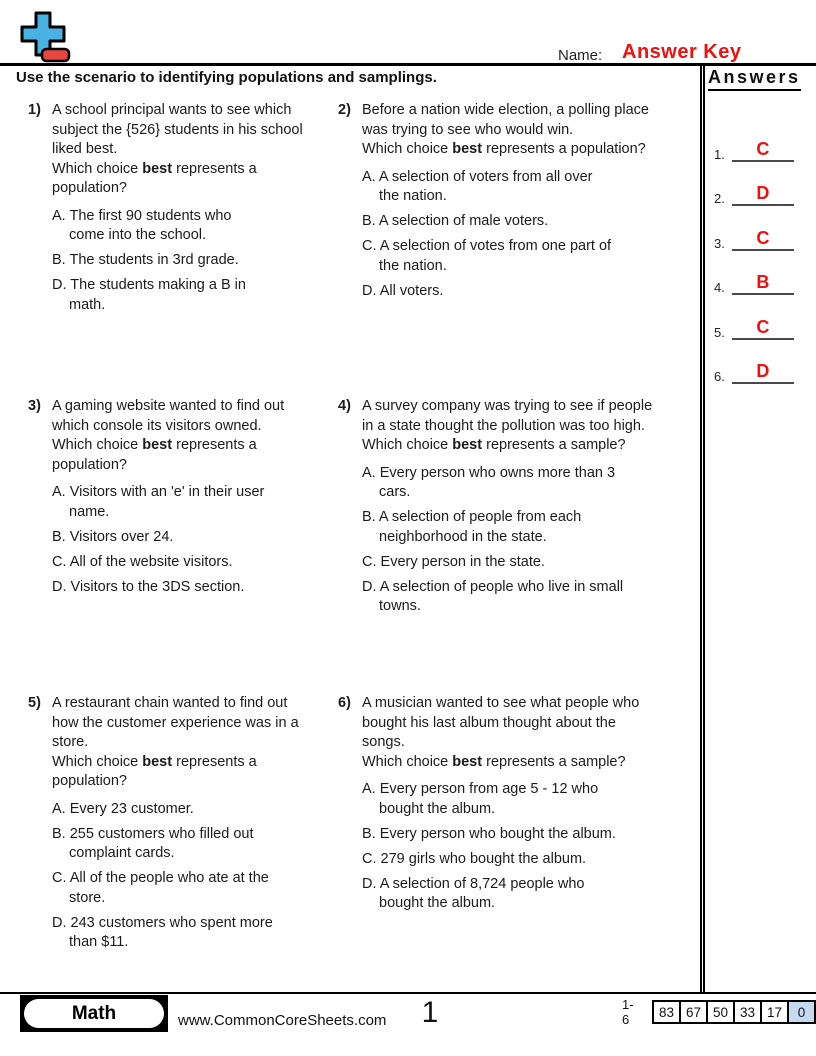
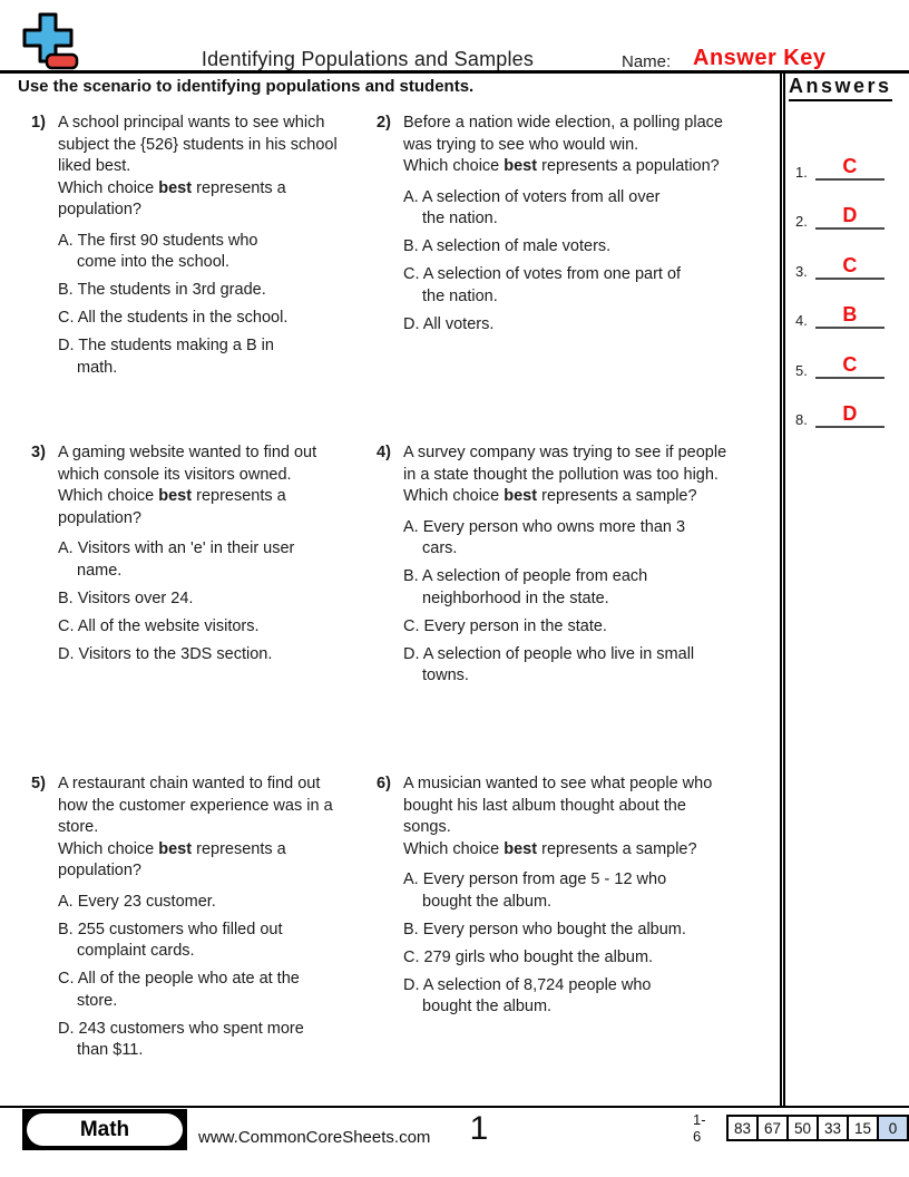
+ Identifying Populations and Samples
  Name:
  Answer Key
- Use the scenario to identifying populations and samplings.
+ Use the scenario to identifying populations and students.
  Answers
  1.
  C
  2.
  D
  3.
  C
  4.
  B
  5.
  C
- 6.
+ 8.
  D
  1)
  A school principal wants to see which
  subject the {526} students in his school
  liked best.
  Which choice best represents a
  population?
  A. The first 90 students who
  come into the school.
  B. The students in 3rd grade.
+ C. All the students in the school.
  D. The students making a B in
  math.
  2)
  Before a nation wide election, a polling place
  was trying to see who would win.
  Which choice best represents a population?
  A. A selection of voters from all over
  the nation.
  B. A selection of male voters.
  C. A selection of votes from one part of
  the nation.
  D. All voters.
  3)
  A gaming website wanted to find out
  which console its visitors owned.
  Which choice best represents a
  population?
  A. Visitors with an 'e' in their user
  name.
  B. Visitors over 24.
  C. All of the website visitors.
  D. Visitors to the 3DS section.
  4)
  A survey company was trying to see if people
  in a state thought the pollution was too high.
  Which choice best represents a sample?
  A. Every person who owns more than 3
  cars.
  B. A selection of people from each
  neighborhood in the state.
  C. Every person in the state.
  D. A selection of people who live in small
  towns.
  5)
  A restaurant chain wanted to find out
  how the customer experience was in a
  store.
  Which choice best represents a
  population?
  A. Every 23 customer.
  B. 255 customers who filled out
  complaint cards.
  C. All of the people who ate at the
  store.
  D. 243 customers who spent more
  than $11.
  6)
  A musician wanted to see what people who
  bought his last album thought about the
  songs.
  Which choice best represents a sample?
  A. Every person from age 5 - 12 who
  bought the album.
  B. Every person who bought the album.
  C. 279 girls who bought the album.
  D. A selection of 8,724 people who
  bought the album.
  Math
  www.CommonCoreSheets.com
  1
  1-6
  83
  67
  50
  33
- 17
+ 15
  0
